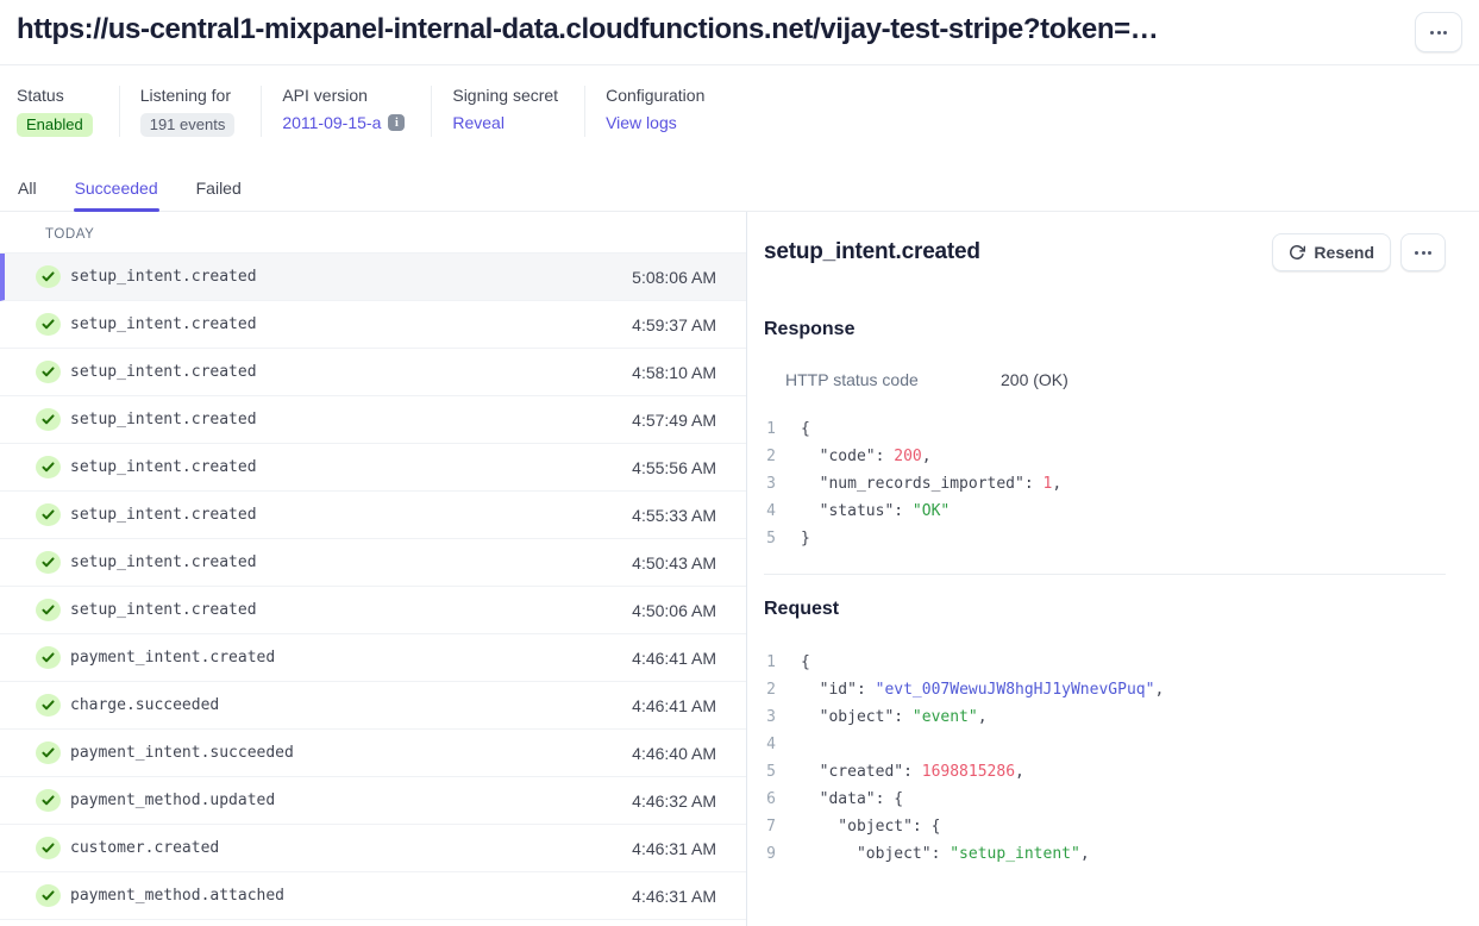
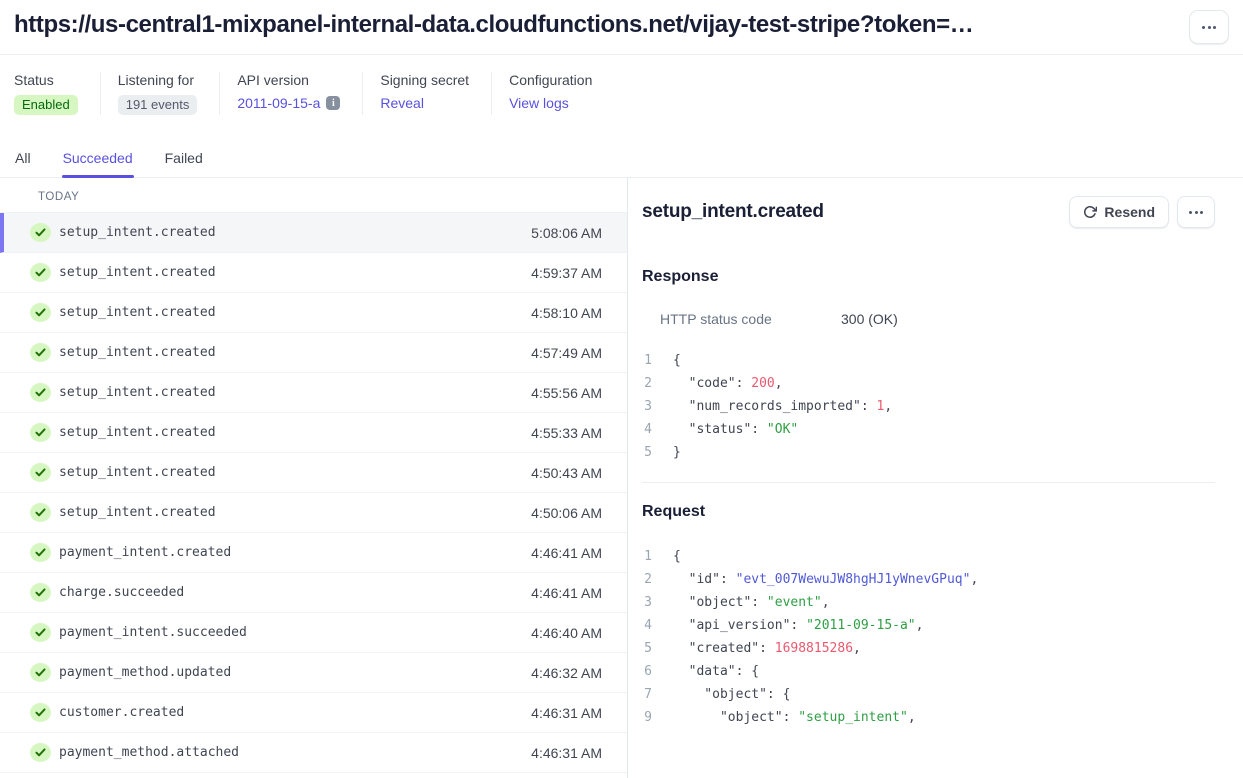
  https://us-central1-mixpanel-internal-data.cloudfunctions.net/vijay-test-stripe?token=…
  Status
  Enabled
  Listening for
  191 events
  API version
  2011-09-15-a
  i
  Signing secret
  Reveal
  Configuration
  View logs
  All
  Succeeded
  Failed
  TODAY
  setup_intent.created
  5:08:06 AM
  setup_intent.created
  4:59:37 AM
  setup_intent.created
  4:58:10 AM
  setup_intent.created
  4:57:49 AM
  setup_intent.created
  4:55:56 AM
  setup_intent.created
  4:55:33 AM
  setup_intent.created
  4:50:43 AM
  setup_intent.created
  4:50:06 AM
  payment_intent.created
  4:46:41 AM
  charge.succeeded
  4:46:41 AM
  payment_intent.succeeded
  4:46:40 AM
  payment_method.updated
  4:46:32 AM
  customer.created
  4:46:31 AM
  payment_method.attached
  4:46:31 AM
  setup_intent.created
  Resend
  Response
  HTTP status code
- 200 (OK)
+ 300 (OK)
  1
  {
  2
  "code": 200,
  3
  "num_records_imported": 1,
  4
  "status": "OK"
  5
  }
  Request
  1
  {
  2
  "id": "evt_007WewuJW8hgHJ1yWnevGPuq",
  3
  "object": "event",
  4
+ "api_version": "2011-09-15-a",
  5
  "created": 1698815286,
  6
  "data": {
  7
  "object": {
  9
  "object": "setup_intent",
